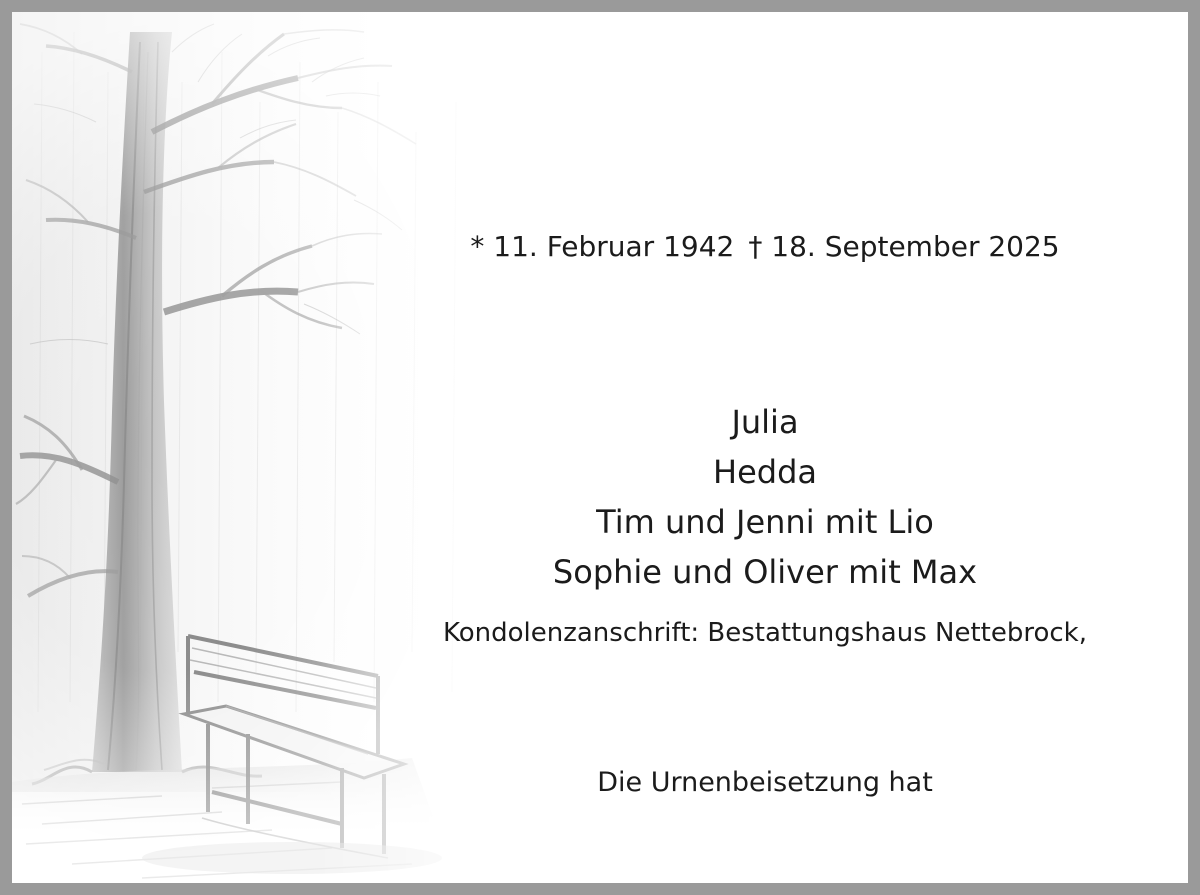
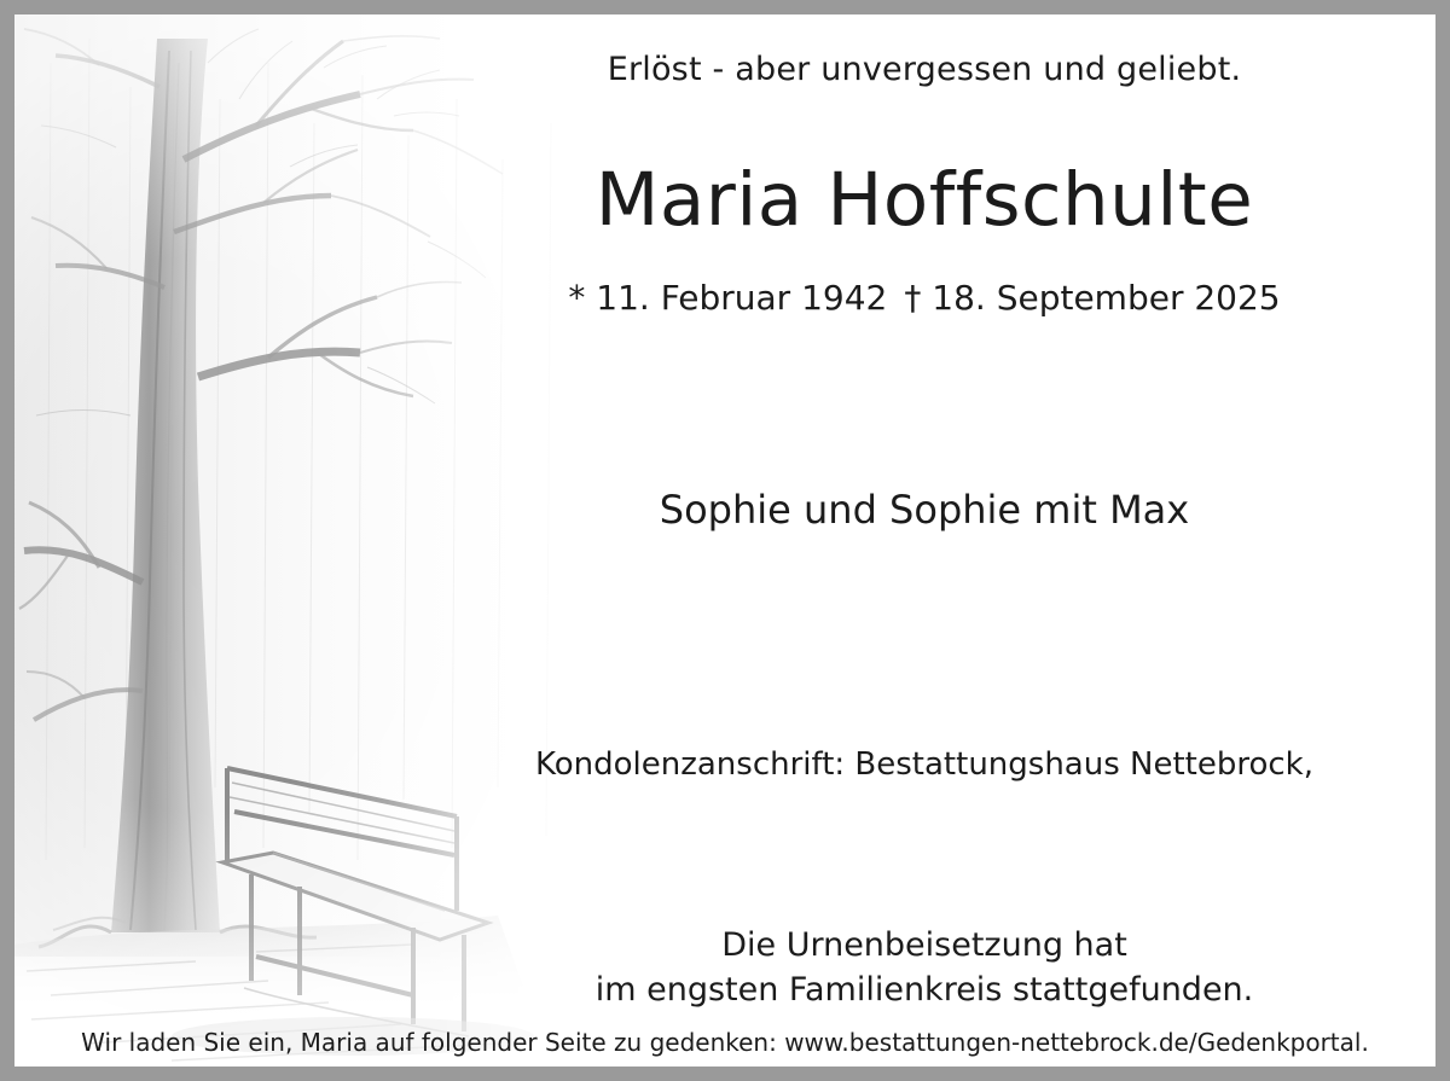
+ Erlöst - aber unvergessen und geliebt.
+ Maria Hoffschulte
  * 11. Februar 1942 † 18. September 2025
- Julia
- Hedda
- Tim und Jenni mit Lio
- Sophie und Oliver mit Max
+ Sophie und Sophie mit Max
  Kondolenzanschrift: Bestattungshaus Nettebrock,
  Die Urnenbeisetzung hat
+ im engsten Familienkreis stattgefunden.
+ Wir laden Sie ein, Maria auf folgender Seite zu gedenken: www.bestattungen-nettebrock.de/Gedenkportal.
